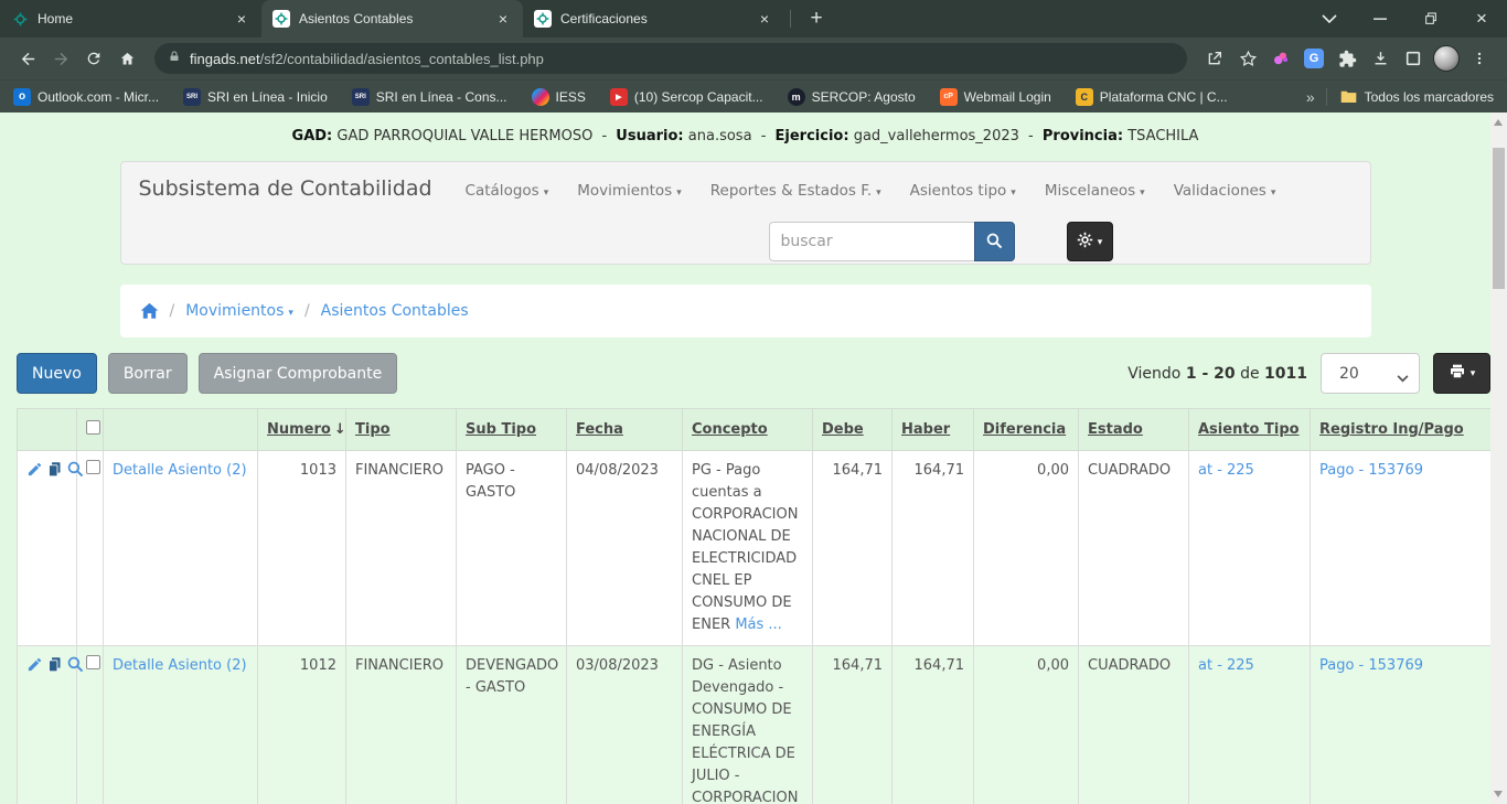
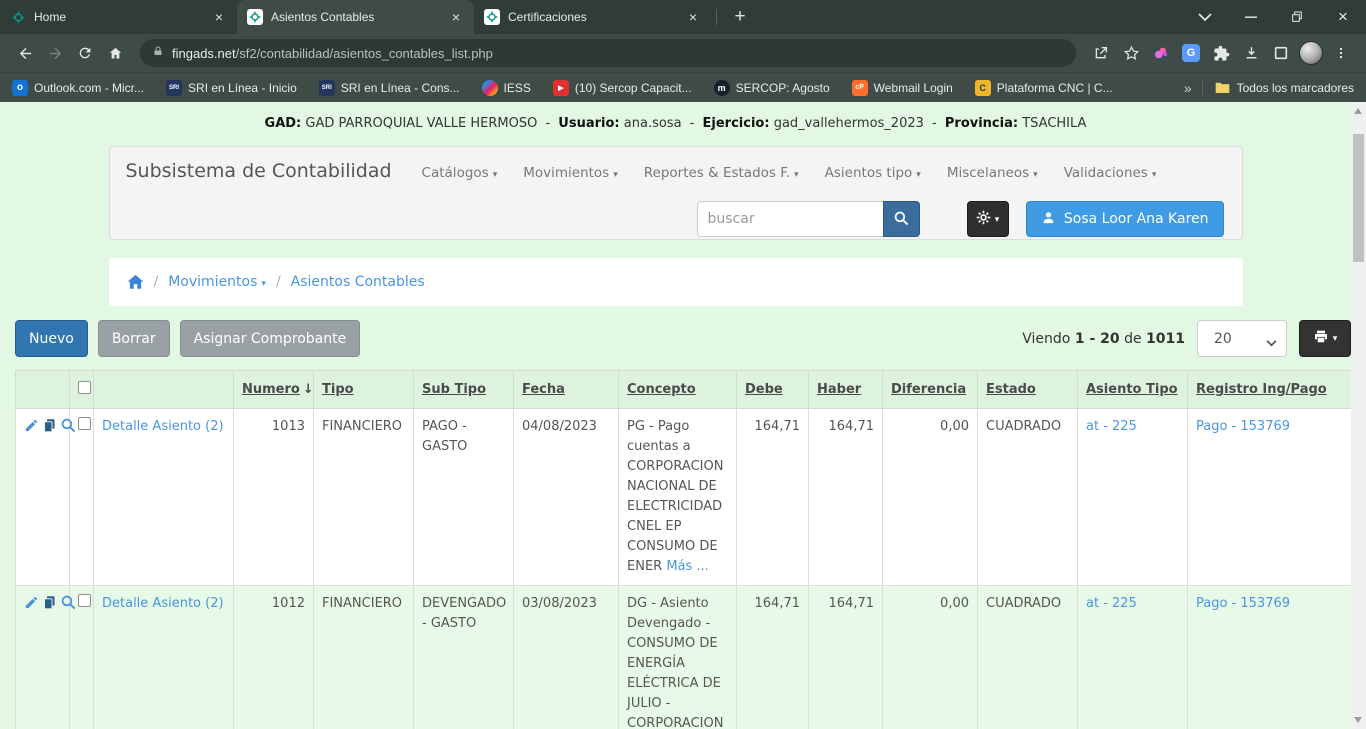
  Home
  ×
  Asientos Contables
  ×
  Certificaciones
  ×
  +
  ×
  fingads.net/sf2/contabilidad/asientos_contables_list.php
  G
  o
  Outlook.com - Micr...
  SRI en Línea - Inicio
  SRI en Línea - Cons...
  IESS
  (10) Sercop Capacit...
  m
  SERCOP: Agosto
  Webmail Login
  C
  Plataforma CNC | C...
  »
  Todos los marcadores
  GAD: GAD PARROQUIAL VALLE HERMOSO - Usuario: ana.sosa - Ejercicio: gad_vallehermos_2023 - Provincia: TSACHILA
  Subsistema de Contabilidad
  Catálogos ▾
  Movimientos ▾
  Reportes & Estados F. ▾
  Asientos tipo ▾
  Miscelaneos ▾
  Validaciones ▾
  buscar
  ▾
+ Sosa Loor Ana Karen
  /
  Movimientos ▾
  /
  Asientos Contables
  Nuevo
  Borrar
  Asignar Comprobante
  Viendo 1 - 20 de 1011
  20
  ▾
  			Numero ↓	Tipo	Sub Tipo	Fecha	Concepto	Debe	Haber	Diferencia	Estado	Asiento Tipo	Registro Ing/Pago
  		Detalle Asiento (2)	1013	FINANCIERO	PAGO - GASTO	04/08/2023	PG - Pago cuentas a CORPORACION NACIONAL DE ELECTRICIDAD CNEL EP CONSUMO DE ENER Más ...	164,71	164,71	0,00	CUADRADO	at - 225	Pago - 153769
  		Detalle Asiento (2)	1012	FINANCIERO	DEVENGADO - GASTO	03/08/2023	DG - Asiento Devengado - CONSUMO DE ENERGÍA ELÉCTRICA DE JULIO - CORPORACION	164,71	164,71	0,00	CUADRADO	at - 225	Pago - 153769
